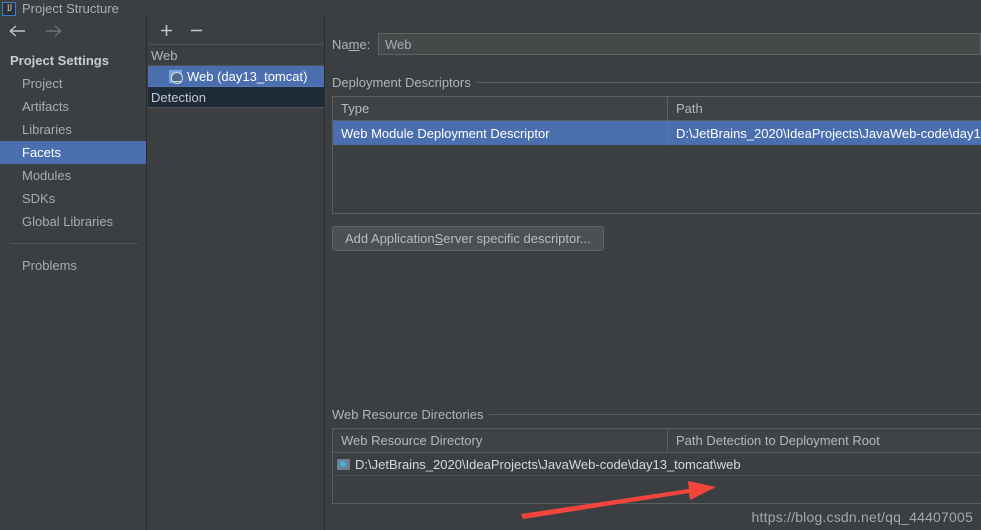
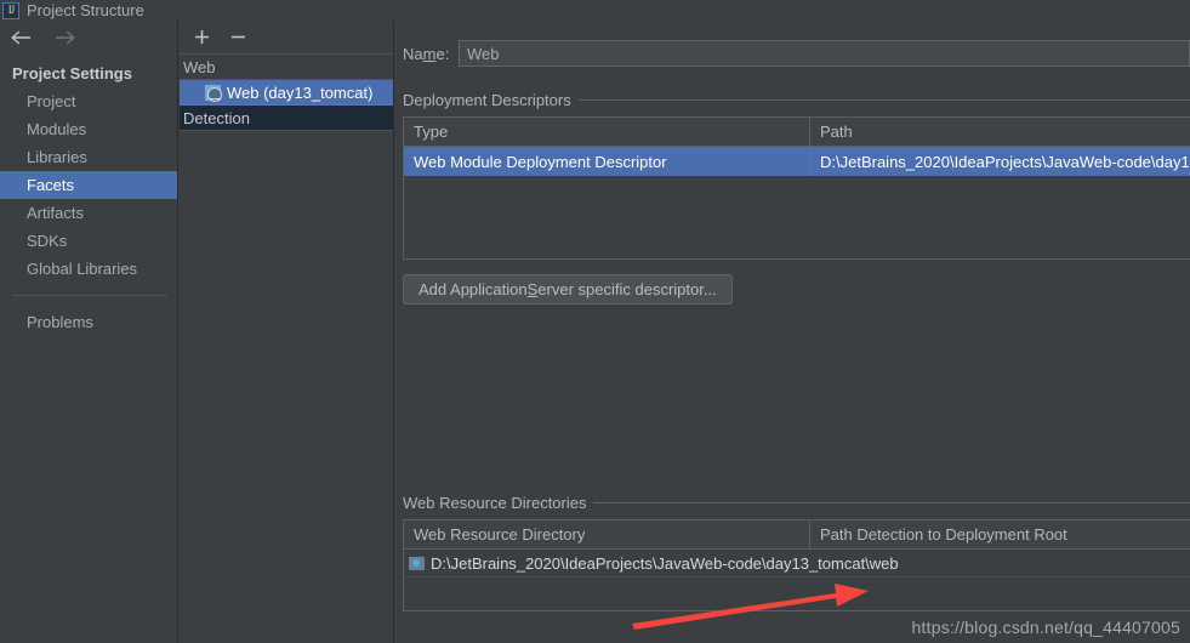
  IJ
  Project Structure
  Project Settings
  Project
- Artifacts
+ Modules
  Libraries
  Facets
- Modules
+ Artifacts
  SDKs
  Global Libraries
  Problems
  Web
  Web (day13_tomcat)
  Detection
  Name:
  Web
  Deployment Descriptors
  Type
  Path
  Web Module Deployment Descriptor
  D:\JetBrains_2020\IdeaProjects\JavaWeb-code\day1
  Add Application
  S
  erver specific descriptor...
  Web Resource Directories
  Web Resource Directory
  Path Detection to Deployment Root
  D:\JetBrains_2020\IdeaProjects\JavaWeb-code\day13_tomcat\web
  https://blog.csdn.net/qq_44407005
